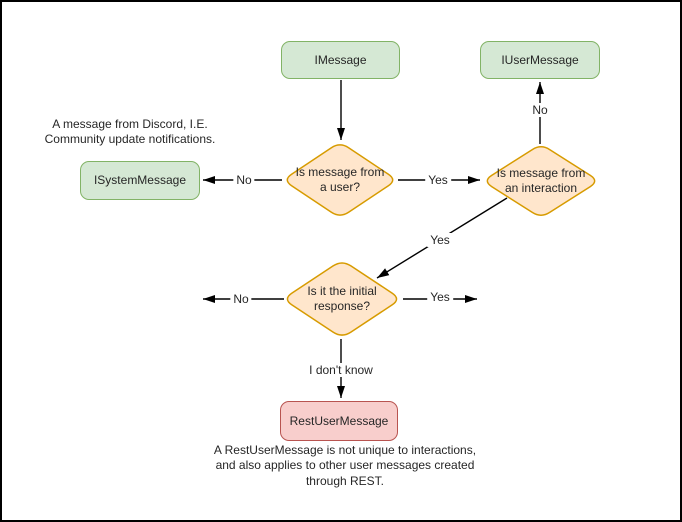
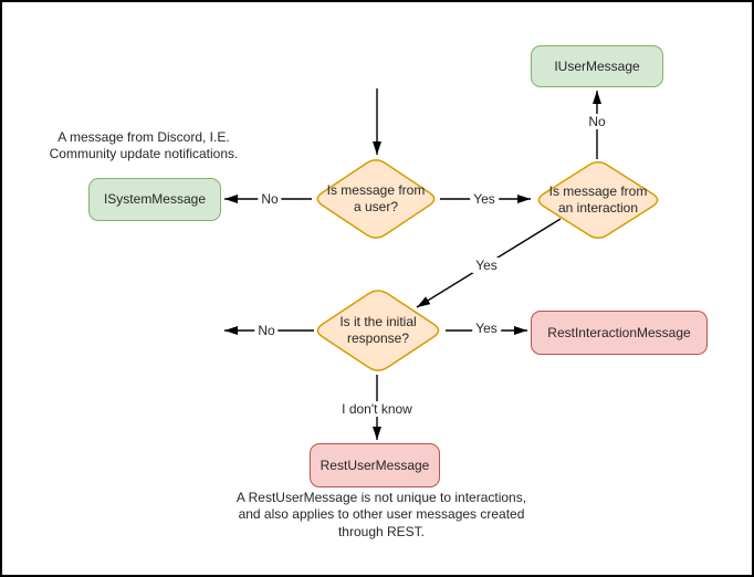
- IMessage
  IUserMessage
  ISystemMessage
+ RestInteractionMessage
  RestUserMessage
  Is message from
  a user?
  Is message from
  an interaction
  Is it the initial
  response?
  No
  Yes
  No
  Yes
  No
  Yes
  I don't know
  A message from Discord, I.E.
  Community update notifications.
  A RestUserMessage is not unique to interactions,
  and also applies to other user messages created
  through REST.
